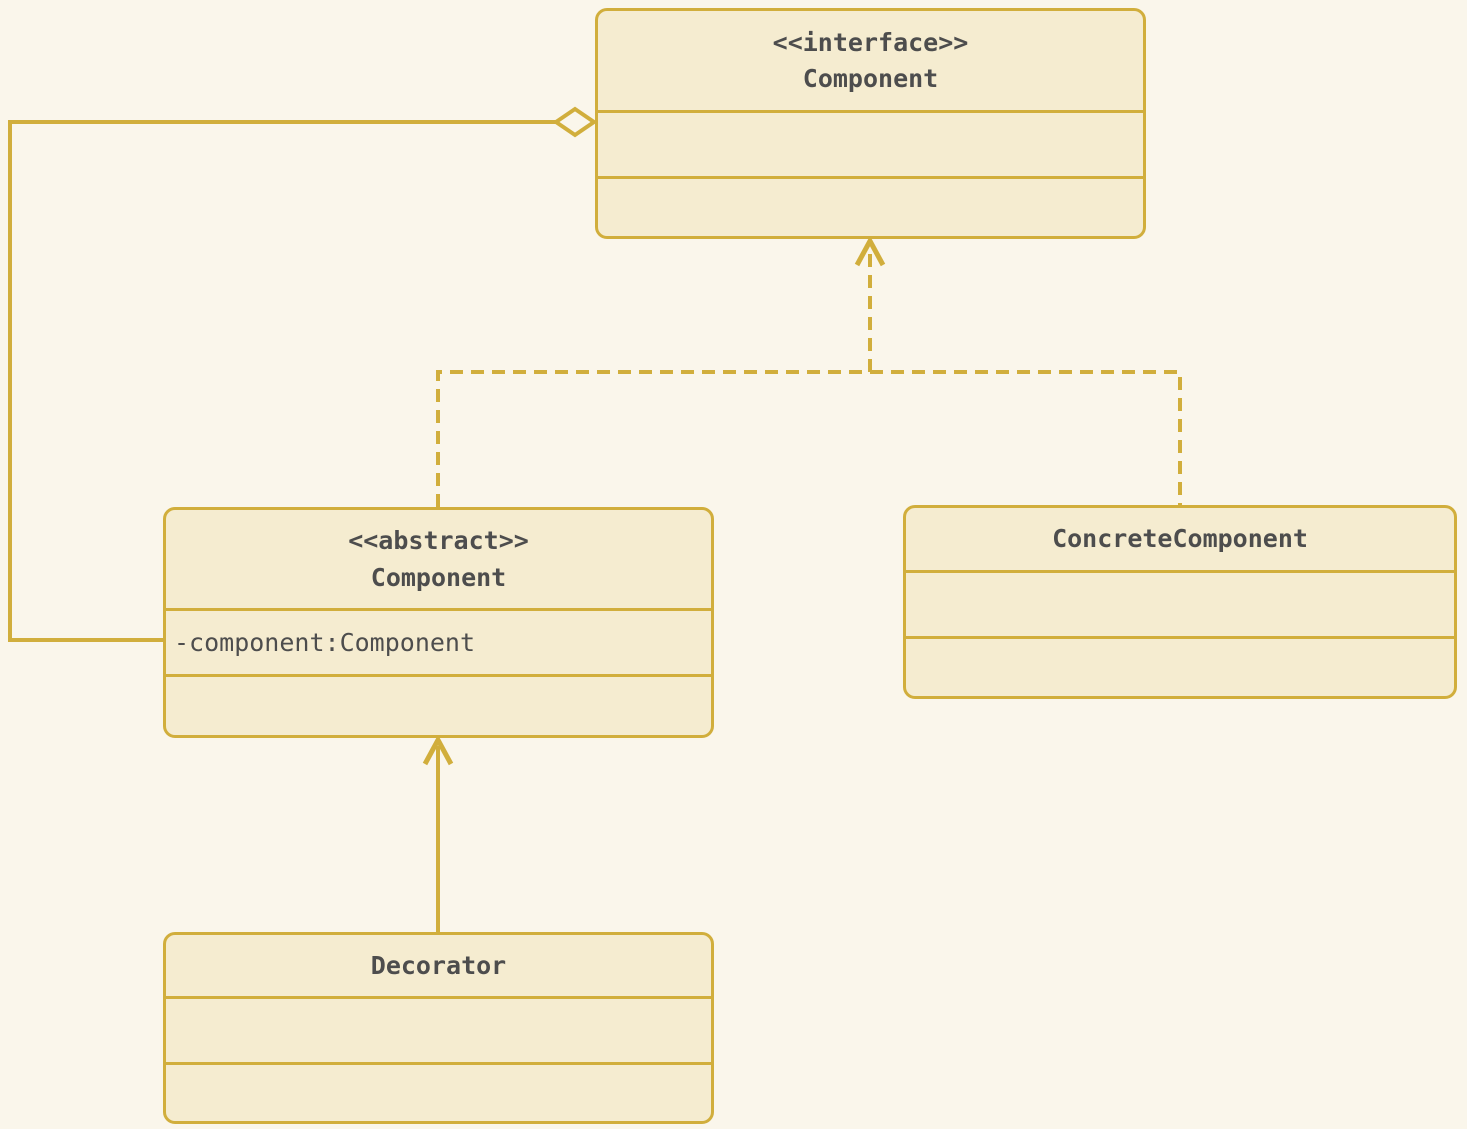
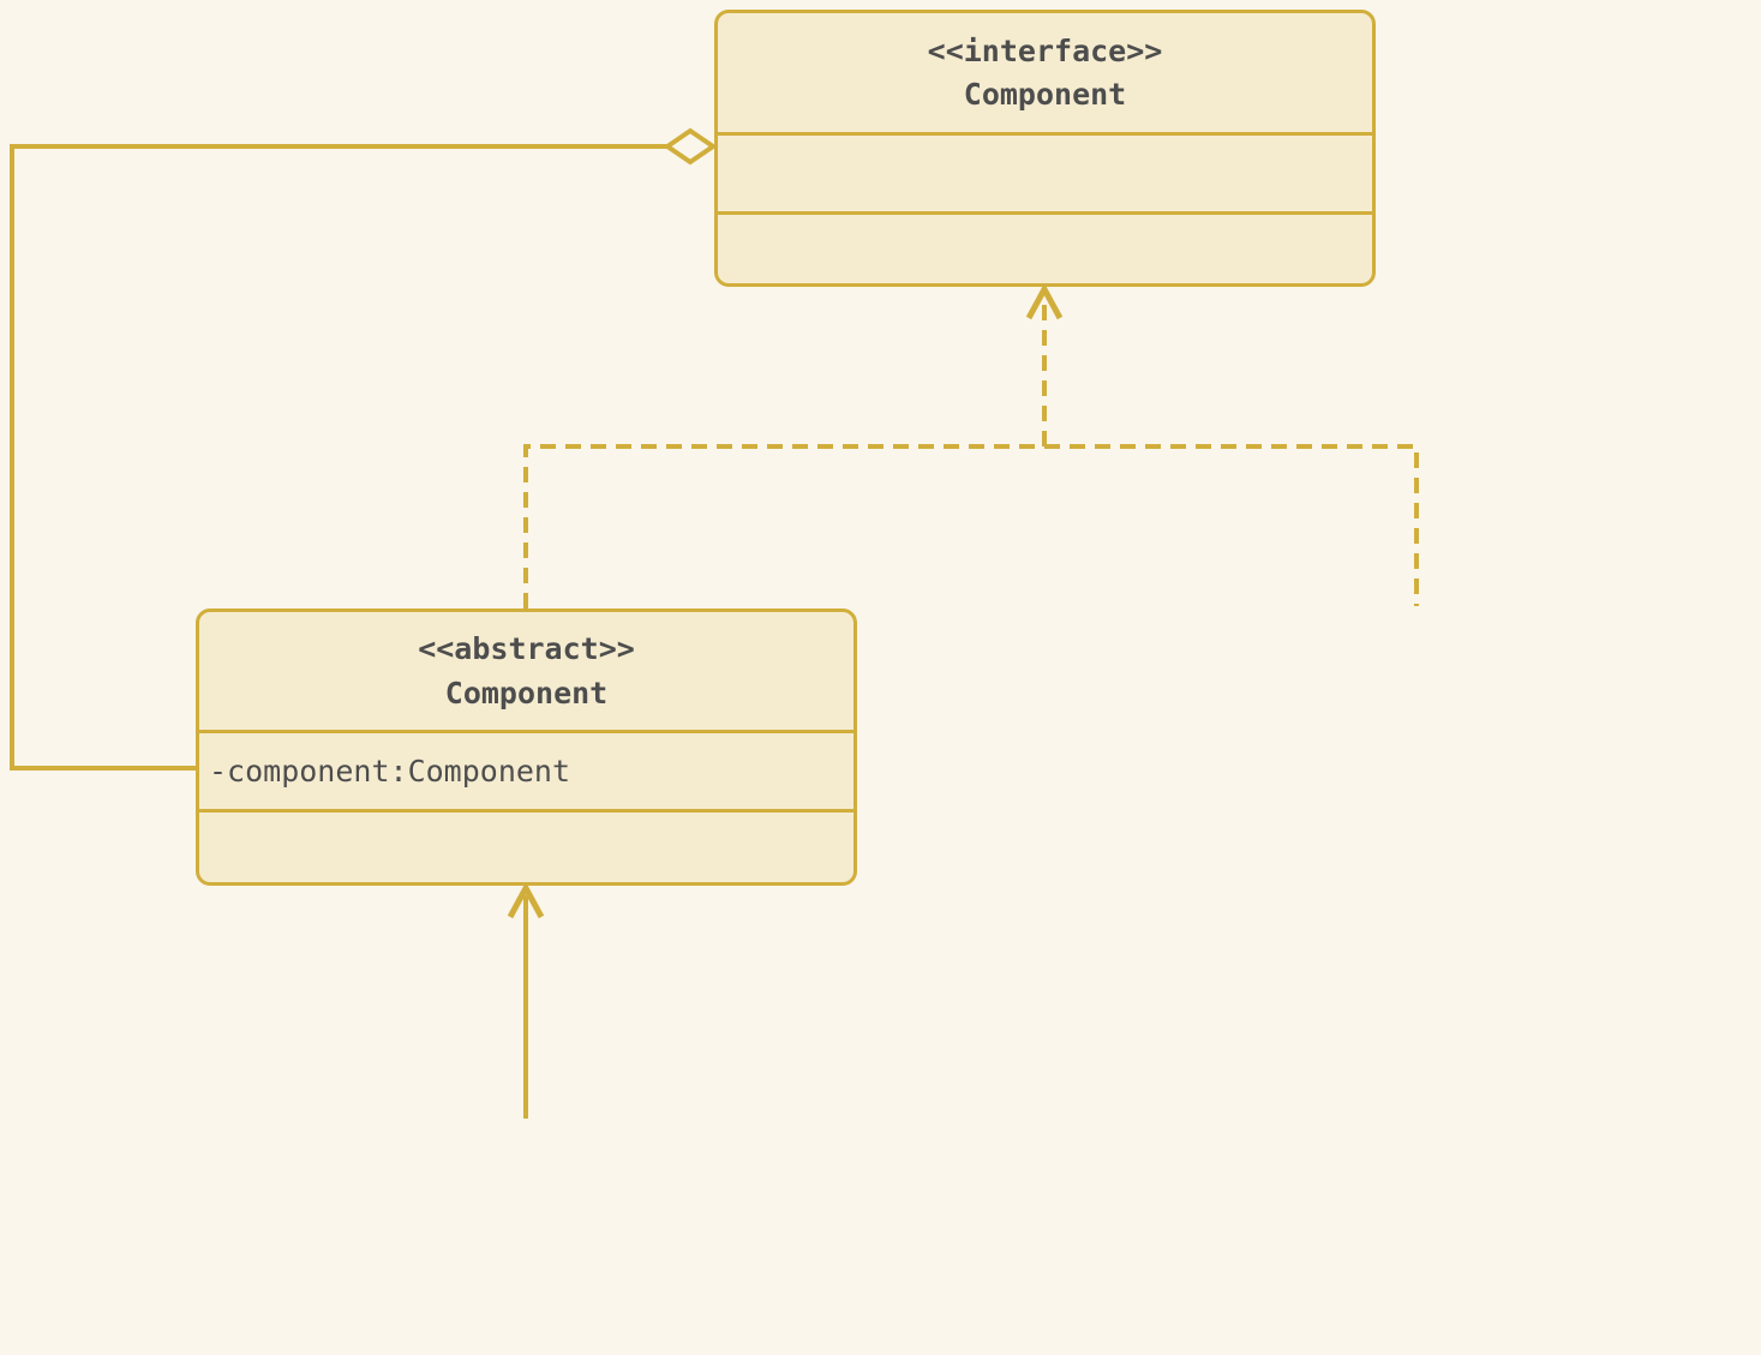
  <<interface>>
  Component
  <<abstract>>
  Component
  -component:Component
- ConcreteComponent
- Decorator
